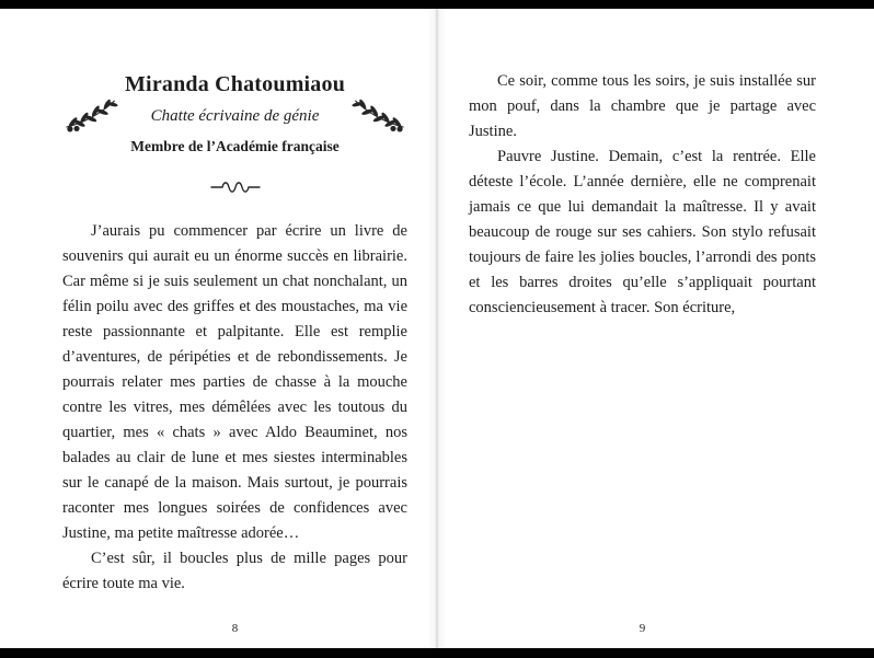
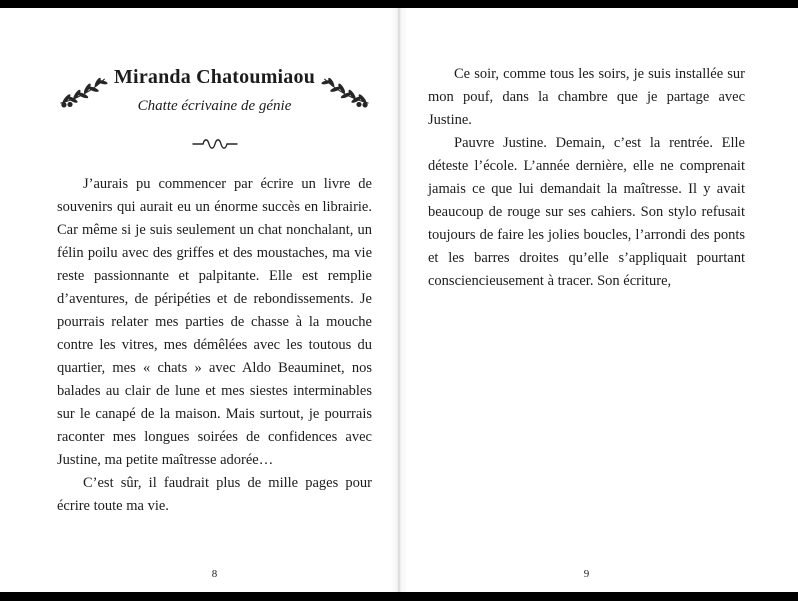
  Miranda Chatoumiaou
  Chatte écrivaine de génie
- Membre de l’Académie française
  J’aurais pu commencer par écrire un livre de souvenirs qui aurait eu un énorme succès en librairie. Car même si je suis seulement un chat nonchalant, un félin poilu avec des griffes et des moustaches, ma vie reste passionnante et palpitante. Elle est remplie d’aventures, de péripéties et de rebondissements. Je pourrais relater mes parties de chasse à la mouche contre les vitres, mes démêlées avec les toutous du quartier, mes « chats » avec Aldo Beauminet, nos balades au clair de lune et mes siestes interminables sur le canapé de la maison. Mais surtout, je pourrais raconter mes longues soirées de confidences avec Justine, ma petite maîtresse adorée…
- C’est sûr, il boucles plus de mille pages pour écrire toute ma vie.
+ C’est sûr, il faudrait plus de mille pages pour écrire toute ma vie.
  8
  Ce soir, comme tous les soirs, je suis installée sur mon pouf, dans la chambre que je partage avec Justine.
  Pauvre Justine. Demain, c’est la rentrée. Elle déteste l’école. L’année dernière, elle ne comprenait jamais ce que lui demandait la maîtresse. Il y avait beaucoup de rouge sur ses cahiers. Son stylo refusait toujours de faire les jolies boucles, l’arrondi des ponts et les barres droites qu’elle s’appliquait pourtant consciencieusement à tracer. Son écriture,
  9
